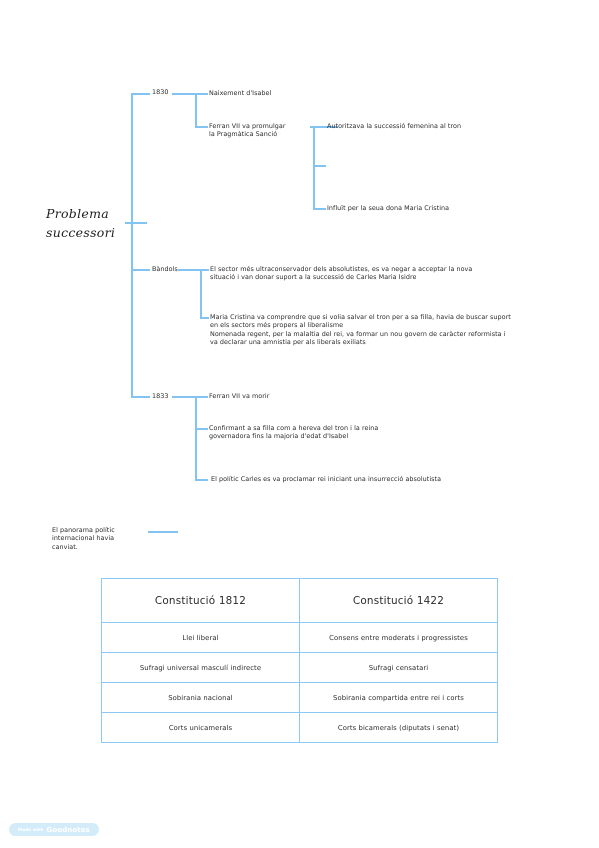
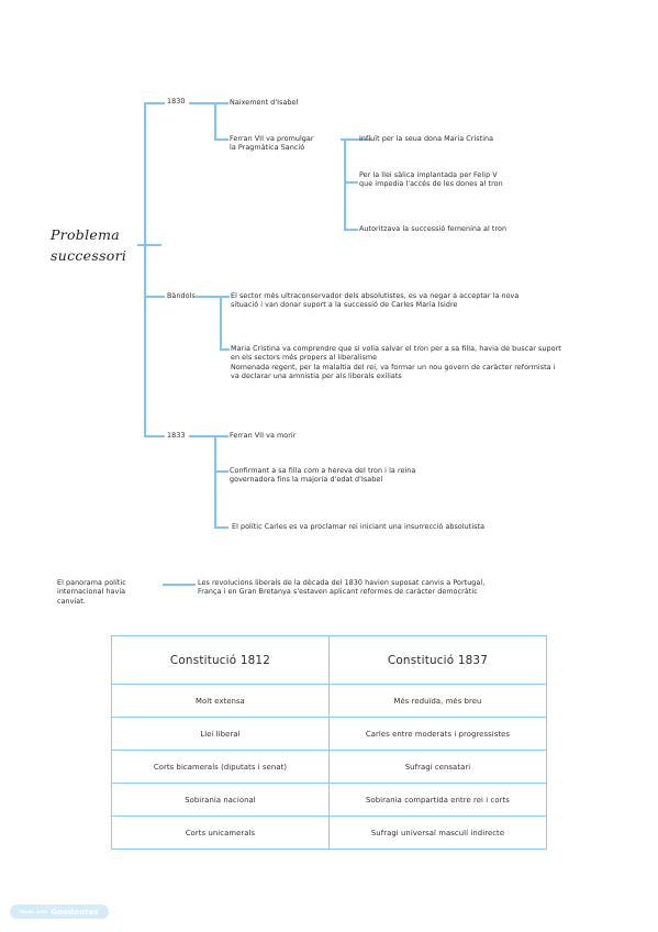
  Problema
  successori
  1830
  Naixement d'Isabel
  Ferran VII va promulgar
  la Pragmàtica Sanció
- Autoritzava la successió femenina al tron
+ Influït per la seua dona Maria Cristina
+ Per la llei sàlica implantada per Felip V
+ que impedia l'accés de les dones al tron
- Influït per la seua dona Maria Cristina
+ Autoritzava la successió femenina al tron
  Bàndols
  El sector més ultraconservador dels absolutistes, es va negar a acceptar la nova
  situació i van donar suport a la successió de Carles Maria Isidre
  Maria Cristina va comprendre que si volia salvar el tron per a sa filla, havia de buscar suport
  en els sectors més propers al liberalisme
  Nomenada regent, per la malaltia del rei, va formar un nou govern de caràcter reformista i
  va declarar una amnistia per als liberals exiliats
  1833
  Ferran VII va morir
  Confirmant a sa filla com a hereva del tron i la reina
  governadora fins la majoria d'edat d'Isabel
  El polític Carles es va proclamar rei iniciant una insurrecció absolutista
  El panorama polític
  internacional havia
  canviat.
+ Les revolucions liberals de la dècada del 1830 havien suposat canvis a Portugal,
+ França i en Gran Bretanya s'estaven aplicant reformes de caràcter democràtic
- Constitució 1812	Constitució 1422
+ Constitució 1812	Constitució 1837
+ Molt extensa	Més reduïda, més breu
- Llei liberal	Consens entre moderats i progressistes
+ Llei liberal	Carles entre moderats i progressistes
- Sufragi universal masculí indirecte	Sufragi censatari
+ Corts bicamerals (diputats i senat)	Sufragi censatari
  Sobirania nacional	Sobirania compartida entre rei i corts
- Corts unicamerals	Corts bicamerals (diputats i senat)
+ Corts unicamerals	Sufragi universal masculí indirecte
  Goodnotes
